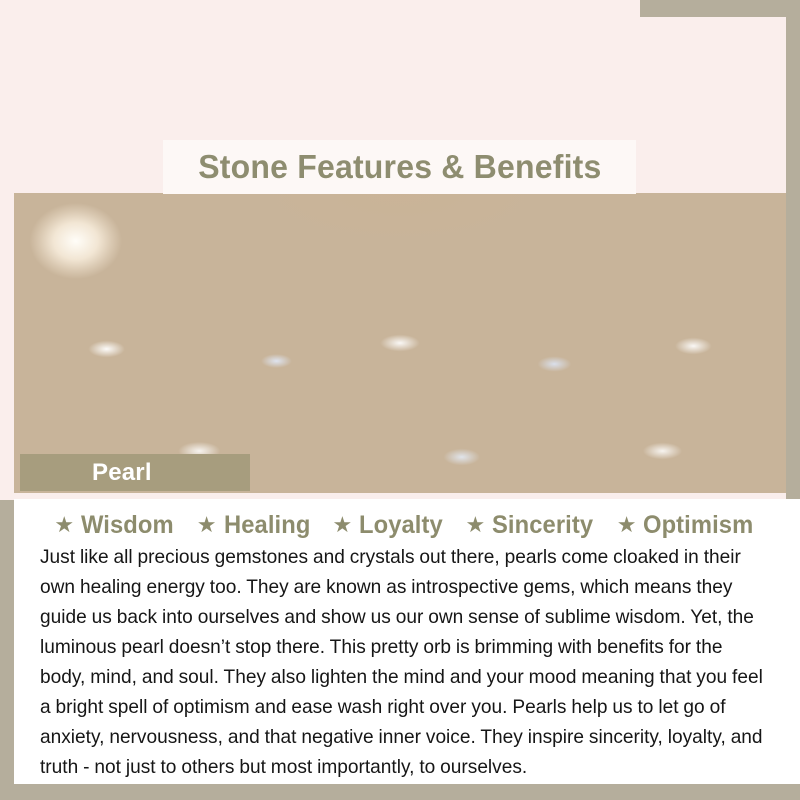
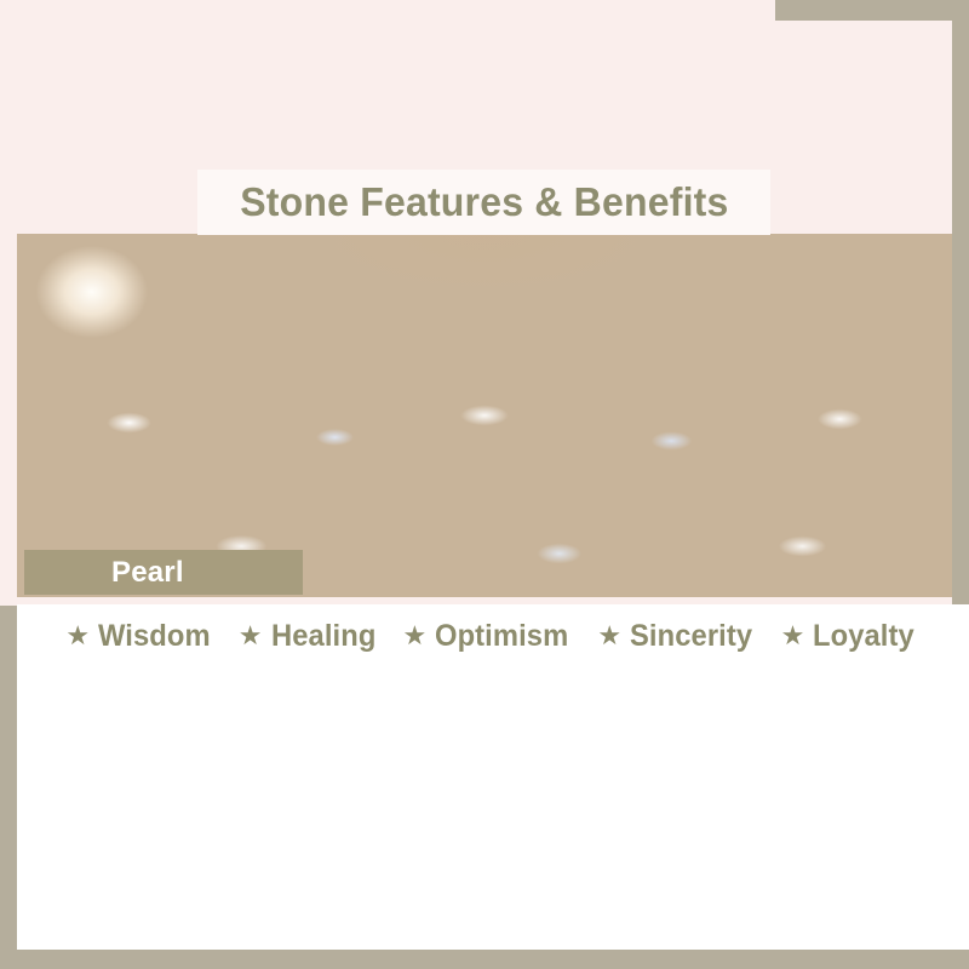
  Stone Features & Benefits
  Pearl
  ★
  Wisdom
  ★
  Healing
  ★
- Loyalty
+ Optimism
  ★
  Sincerity
  ★
- Optimism
+ Loyalty
- Just like all precious gemstones and crystals out there, pearls come cloaked in their own healing energy too. They are known as introspective gems, which means they guide us back into ourselves and show us our own sense of sublime wisdom. Yet, the luminous pearl doesn’t stop there. This pretty orb is brimming with benefits for the body, mind, and soul. They also lighten the mind and your mood meaning that you feel a bright spell of optimism and ease wash right over you. Pearls help us to let go of anxiety, nervousness, and that negative inner voice. They inspire sincerity, loyalty, and truth - not just to others but most importantly, to ourselves.
